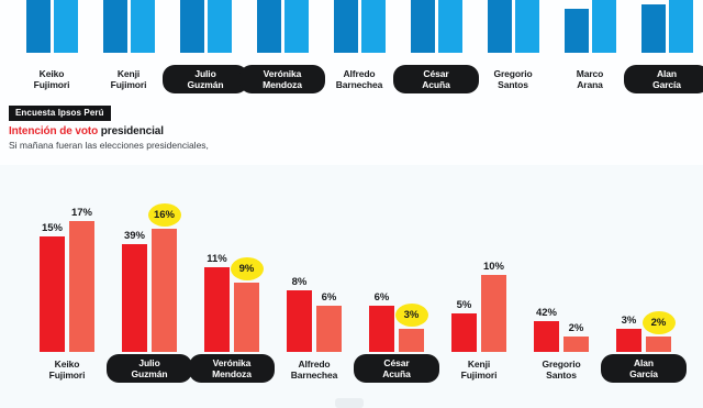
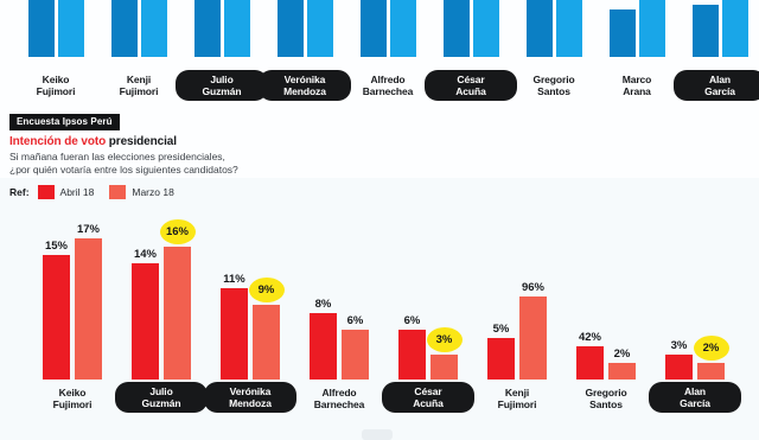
  Keiko
  Fujimori
  Kenji
  Fujimori
  Julio
  Guzmán
  Verónika
  Mendoza
  Alfredo
  Barnechea
  César
  Acuña
  Gregorio
  Santos
  Marco
  Arana
  Alan
  García
  Encuesta Ipsos Perú
  Intención de voto presidencial
  Si mañana fueran las elecciones presidenciales,
+ ¿por quién votaría entre los siguientes candidatos?
+ Ref:
+ Abril 18
+ Marzo 18
  15%
  17%
  Keiko
  Fujimori
- 39%
+ 14%
  16%
  Julio
  Guzmán
  11%
  9%
  Verónika
  Mendoza
  8%
  6%
  Alfredo
  Barnechea
  6%
  3%
  César
  Acuña
  5%
- 10%
+ 96%
  Kenji
  Fujimori
  42%
  2%
  Gregorio
  Santos
  3%
  2%
  Alan
  García
